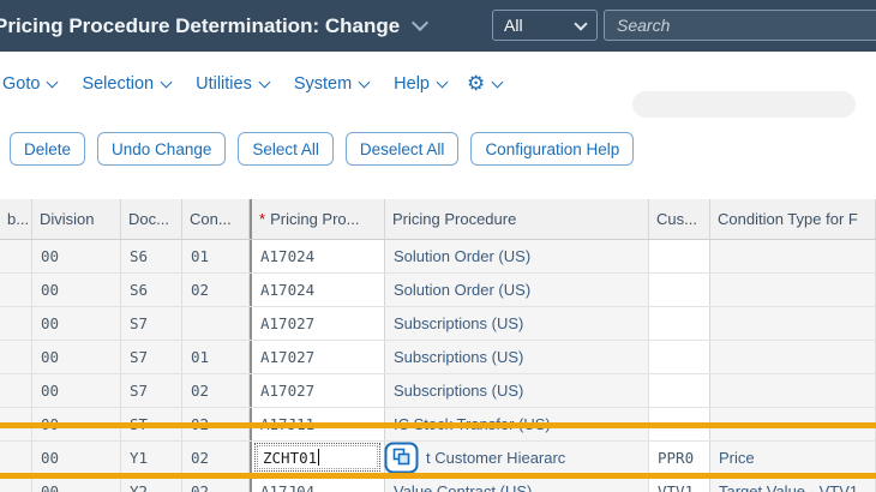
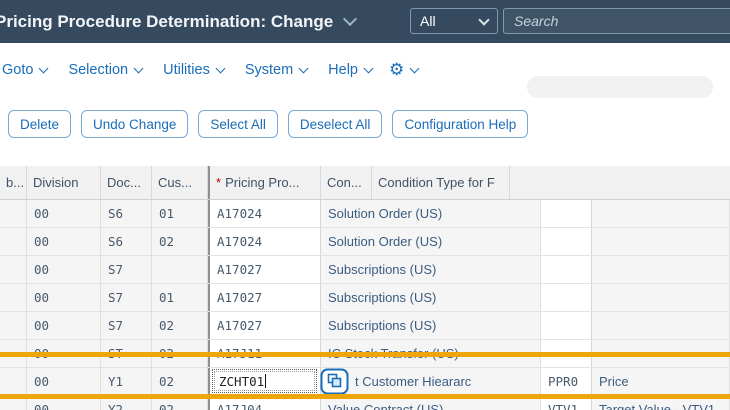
  Pricing Procedure Determination: Change
  All
  Search
  Goto
  Selection
  Utilities
  System
  Help
  ⚙
  Delete
  Undo Change
  Select All
  Deselect All
  Configuration Help
  b...
  Division
  Doc...
- Con...
+ Cus...
  *
  Pricing Pro...
- Pricing Procedure
- Cus...
+ Con...
  Condition Type for F
  00
  S6
  01
  A17024
  Solution Order (US)
  00
  S6
  02
  A17024
  Solution Order (US)
  00
  S7
  A17027
  Subscriptions (US)
  00
  S7
  01
  A17027
  Subscriptions (US)
  00
  S7
  02
  A17027
  Subscriptions (US)
  00
  Y1
  02
  ZCHT01
  t Customer Hieararc
  PPR0
  Price
